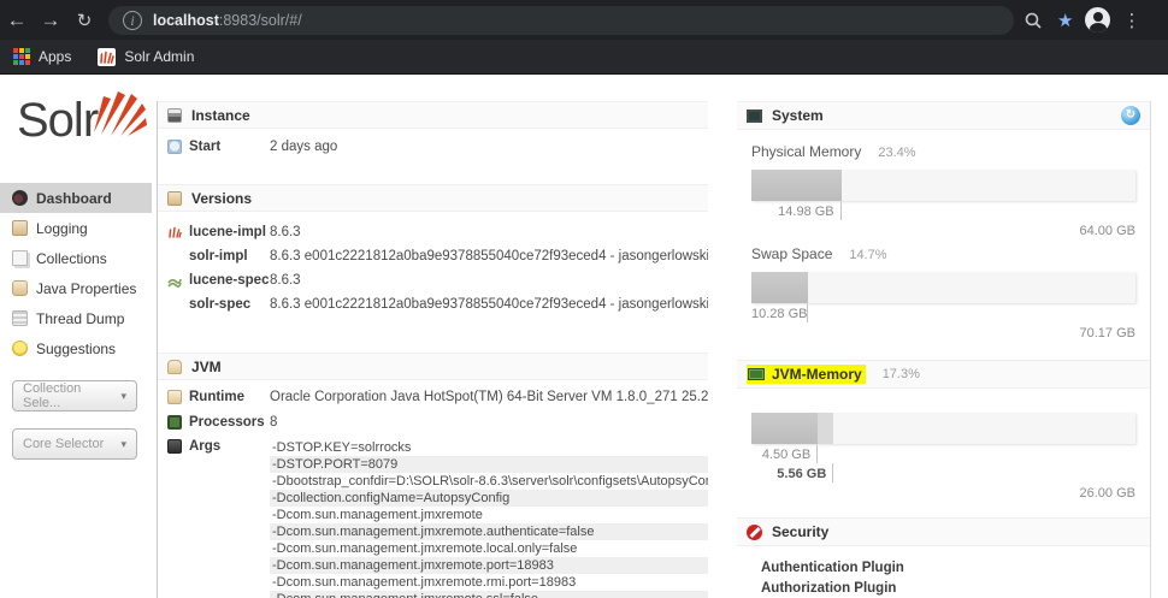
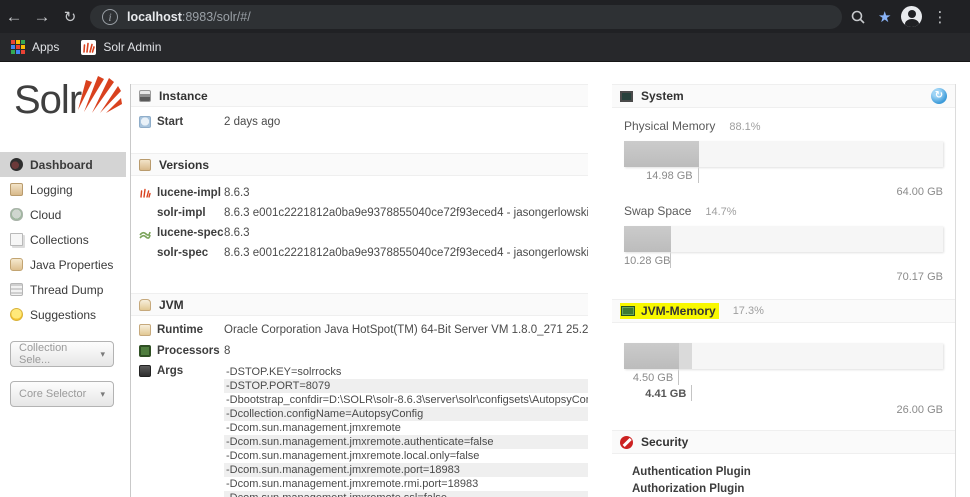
  ←
  →
  ↻
  i
  localhost:8983/solr/#/
  ★
  ⋮
  Apps
  Solr Admin
  Solr
  Dashboard
  Logging
+ Cloud
  Collections
  Java Properties
  Thread Dump
  Suggestions
  Collection Sele...
  ▾
  Core Selector
  ▾
  Instance
  Start
  2 days ago
  Versions
  lucene-impl
  8.6.3
  solr-impl
  8.6.3 e001c2221812a0ba9e9378855040ce72f93eced4 - jasongerlowski
  lucene-spec
  8.6.3
  solr-spec
  8.6.3 e001c2221812a0ba9e9378855040ce72f93eced4 - jasongerlowski
  JVM
  Runtime
  Oracle Corporation Java HotSpot(TM) 64-Bit Server VM 1.8.0_271 25.2
  Processors
  8
  Args
  -DSTOP.KEY=solrrocks
  -DSTOP.PORT=8079
  -Dbootstrap_confdir=D:\SOLR\solr-8.6.3\server\solr\configsets\AutopsyCo
  -Dcollection.configName=AutopsyConfig
  -Dcom.sun.management.jmxremote
  -Dcom.sun.management.jmxremote.authenticate=false
  -Dcom.sun.management.jmxremote.local.only=false
  -Dcom.sun.management.jmxremote.port=18983
  -Dcom.sun.management.jmxremote.rmi.port=18983
  System
  ↻
  Physical Memory
- 23.4%
+ 88.1%
  14.98 GB
  64.00 GB
  Swap Space
  14.7%
  10.28 GB
  70.17 GB
  JVM-Memory
  17.3%
  4.50 GB
- 5.56 GB
+ 4.41 GB
  26.00 GB
  Security
  Authentication Plugin
  Authorization Plugin
